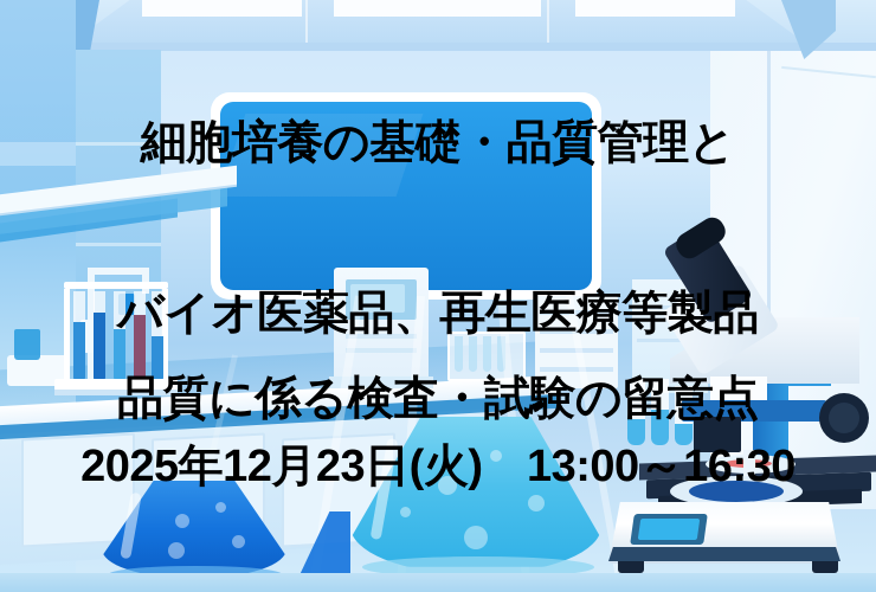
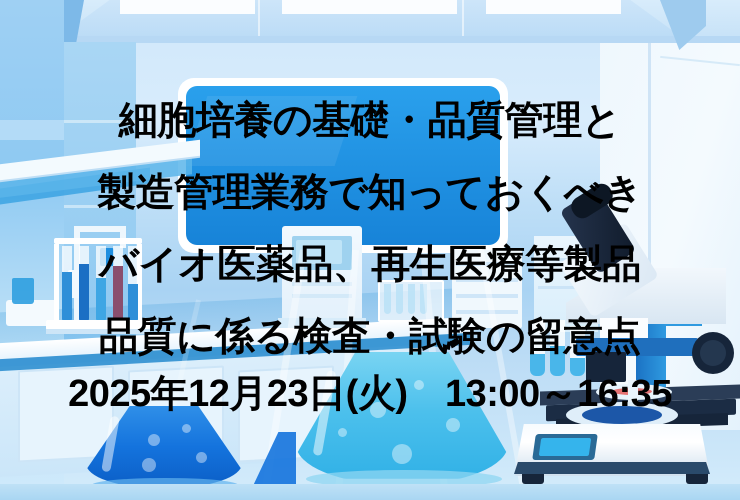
  細胞培養の基礎・品質管理と
+ 製造管理業務で知っておくべき
  バイオ医薬品、再生医療等製品
  品質に係る検査・試験の留意点
- 2025年12月23日(火) 13:00～16:30
+ 2025年12月23日(火) 13:00～16:35
